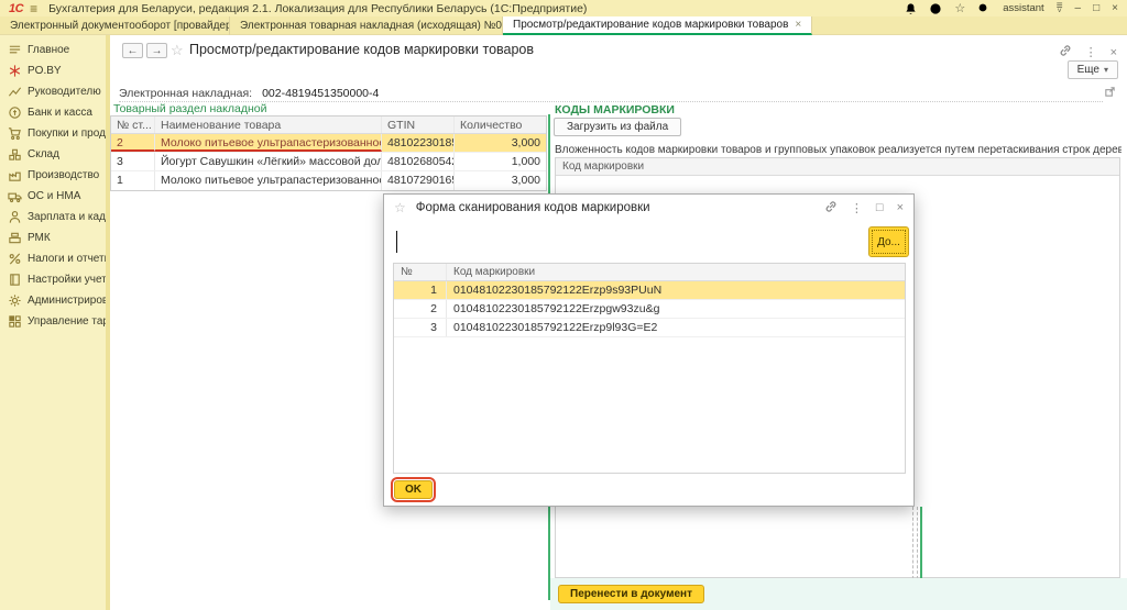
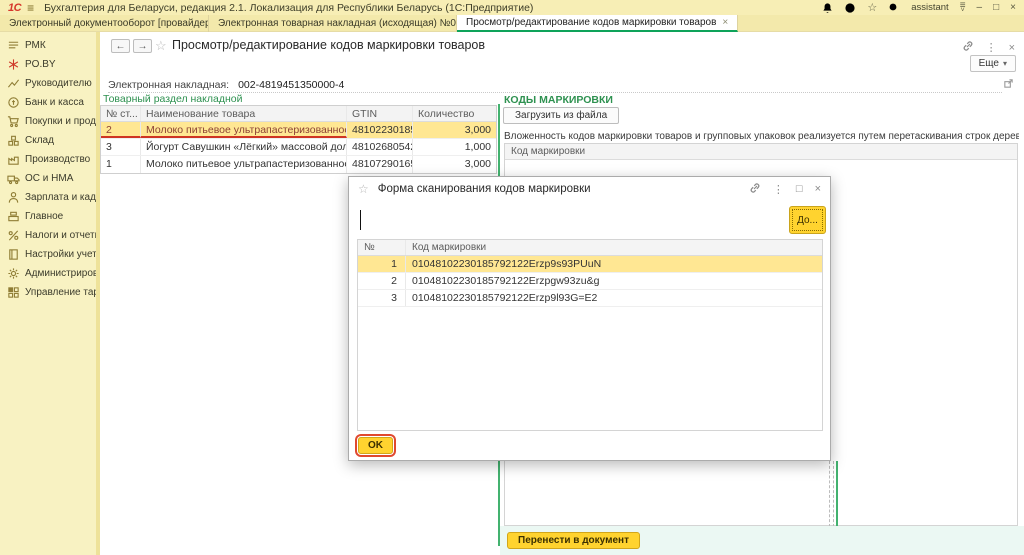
  1С
  ≡
  Бухгалтерия для Беларуси, редакция 2.1. Локализация для Республики Беларусь (1С:Предприятие)
  ☆
  assistant
  ≡
  –
  □
  ×
  Электронный документооборот [провайдер
  Просмотр/редактирование кодов маркировки товаров
  ×
- Главное
+ РМК
  PO.BY
  Руководителю
  Банк и касса
  Покупки и прод
  Склад
  Производство
  ОС и НМА
  Зарплата и кад
- РМК
+ Главное
  Налоги и отчет
  Настройки учет
  Администриро
  Управление та
  ←
  →
  ☆
  Просмотр/редактирование кодов маркировки товаров
  ⋮
  ×
  Еще
  ▾
  Электронная накладная:
  002-4819451350000-4
  Товарный раздел накладной
  № ст...
  Наименование товара
  GTIN
  Количество
  2
  4810223018
  3,000
  3
  Йогурт Савушкин «Лёгкий» массовой дол
  4810268054
  1,000
  1
  4810729016
  3,000
  КОДЫ МАРКИРОВКИ
  Загрузить из файла
  Вложенность кодов маркировки товаров и групповых упаковок реализуется путем перетаскивания строк дерев
  Код маркировки
  Перенести в документ
  ☆
  Форма сканирования кодов маркировки
  ⋮
  □
  ×
  До...
  №
  Код маркировки
  1
  01048102230185792122Erzp9s93PUuN
  2
  01048102230185792122Erzpgw93zu&g
  3
  01048102230185792122Erzp9l93G=E2
  OK
